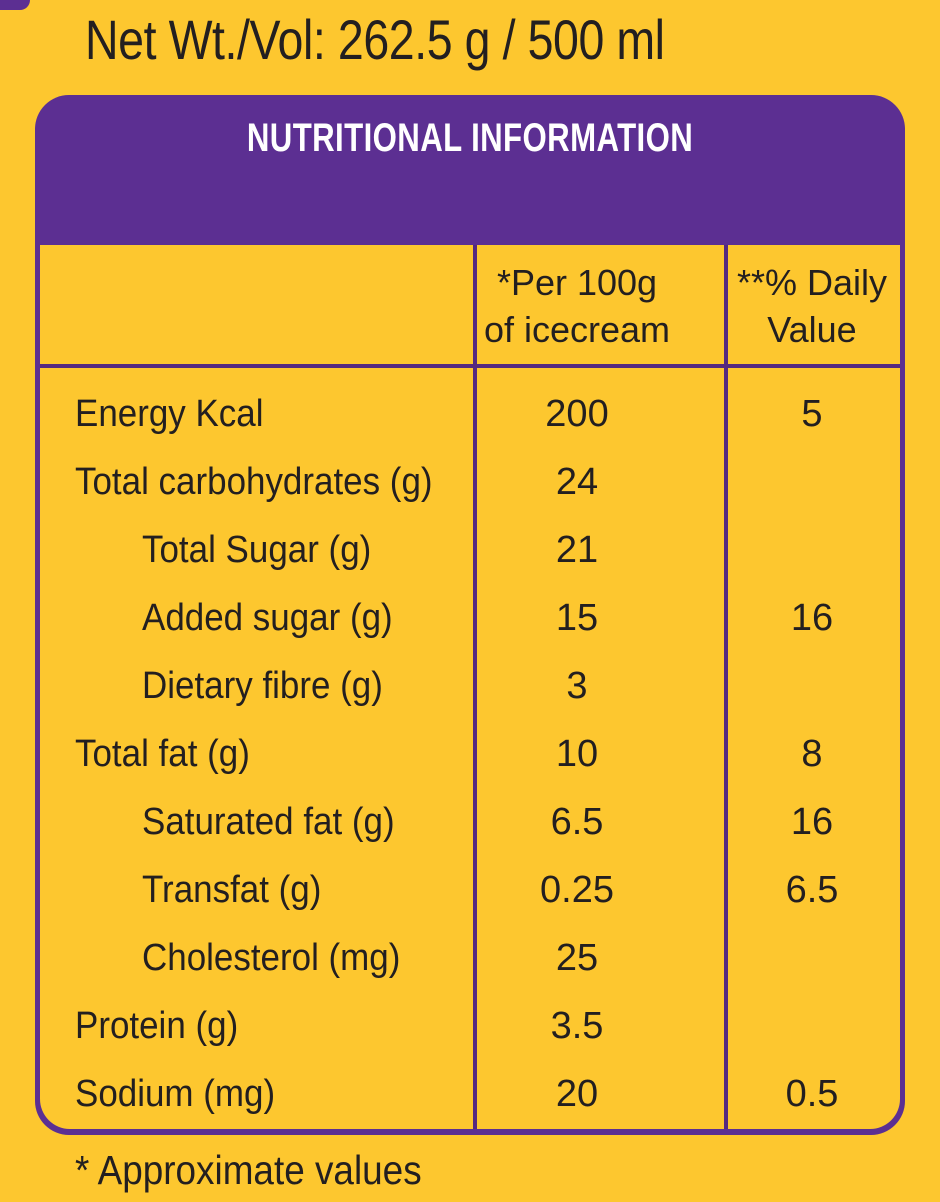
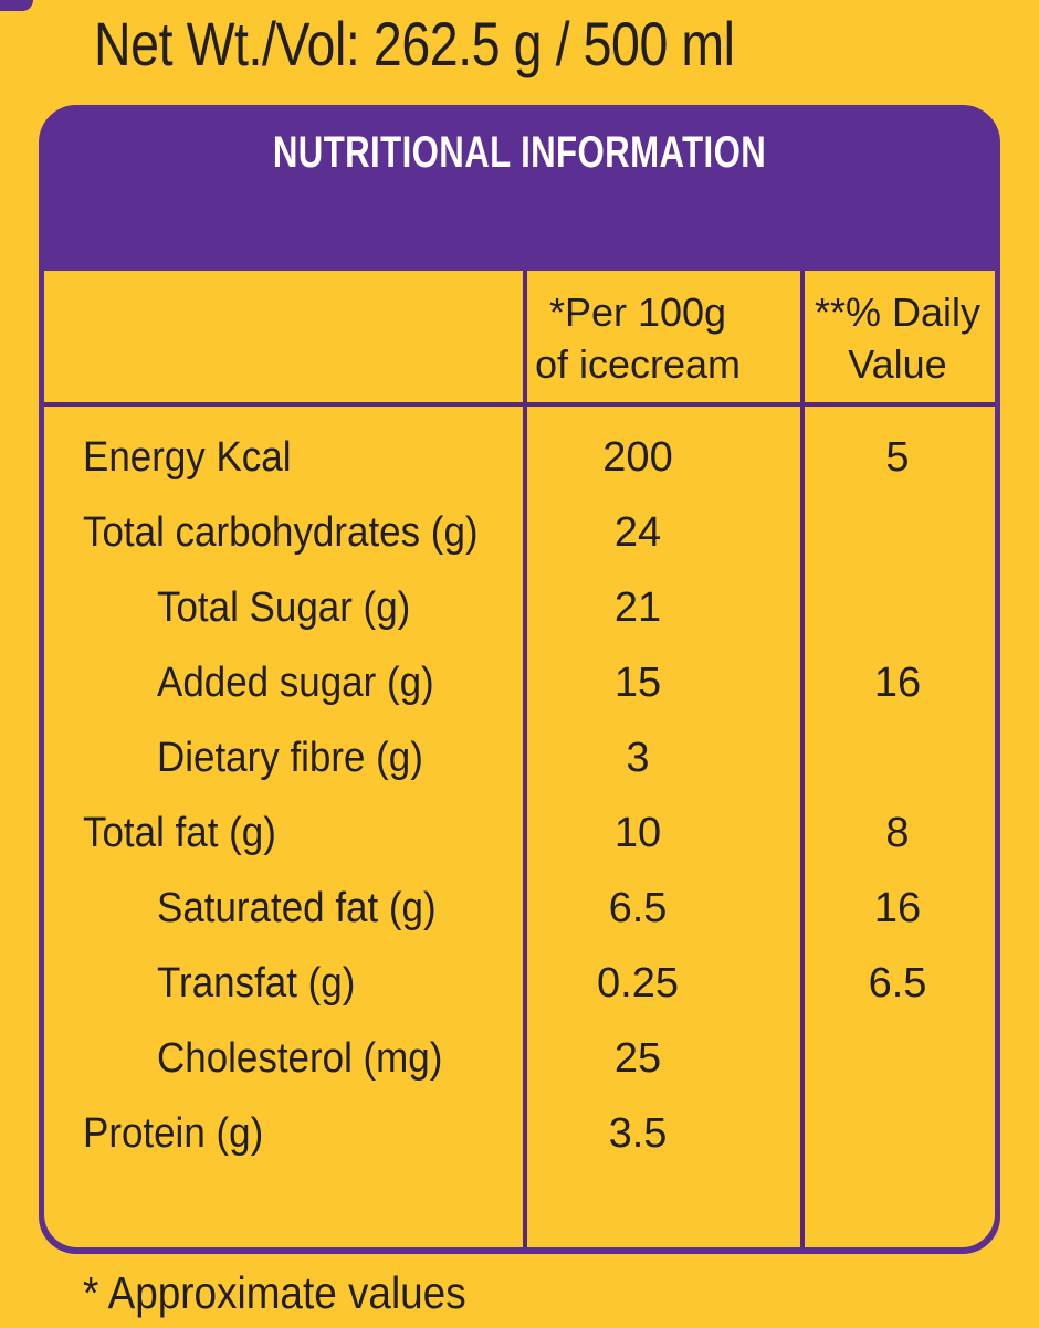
  Net Wt./Vol: 262.5 g / 500 ml
  NUTRITIONAL INFORMATION
  *Per 100g
  of icecream
  **% Daily
  Value
  Energy Kcal
  200
  5
  Total carbohydrates (g)
  24
  Total Sugar (g)
  21
  Added sugar (g)
  15
  16
  Dietary fibre (g)
  3
  Total fat (g)
  10
  8
  Saturated fat (g)
  6.5
  16
  Transfat (g)
  0.25
  6.5
  Cholesterol (mg)
  25
  Protein (g)
  3.5
- Sodium (mg)
- 20
- 0.5
  * Approximate values
